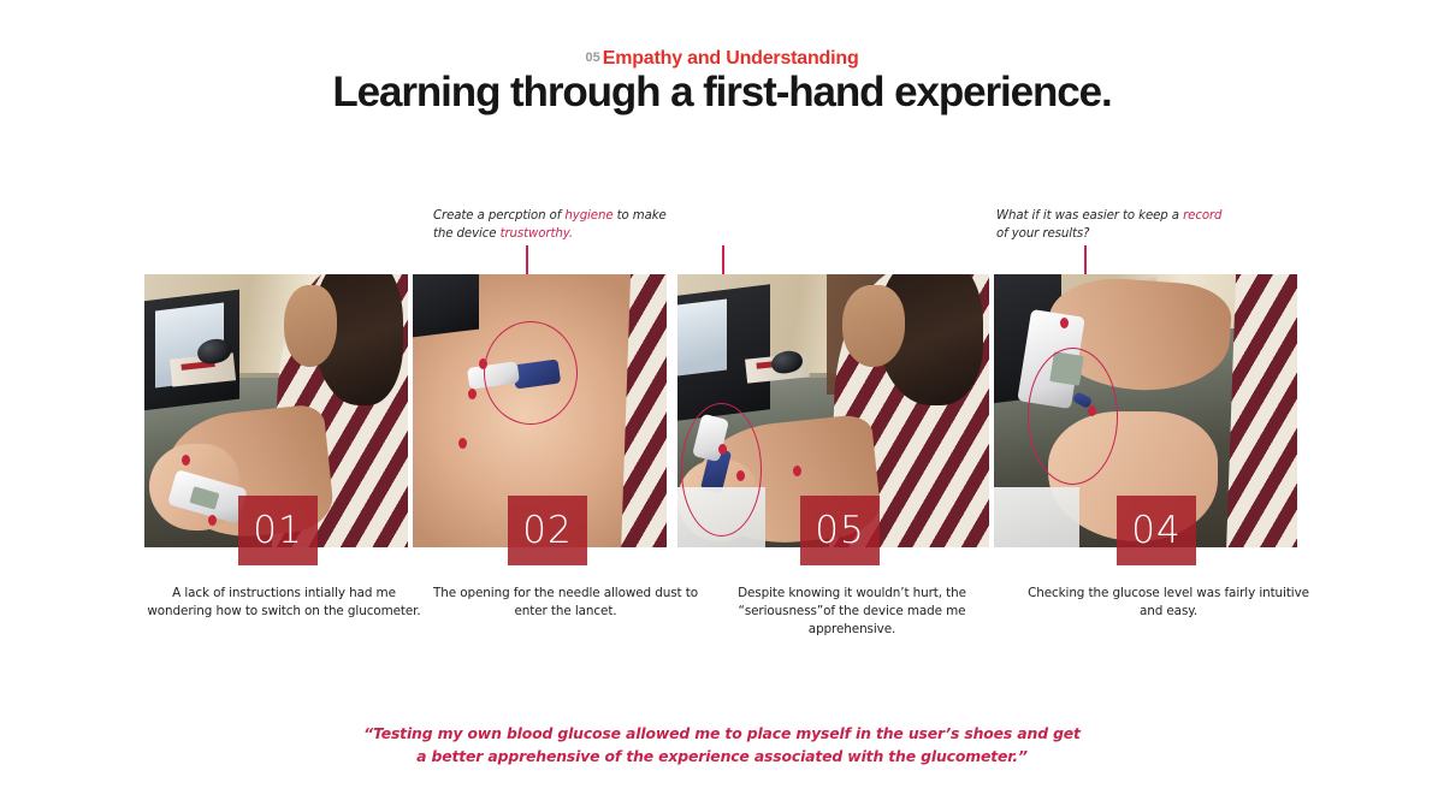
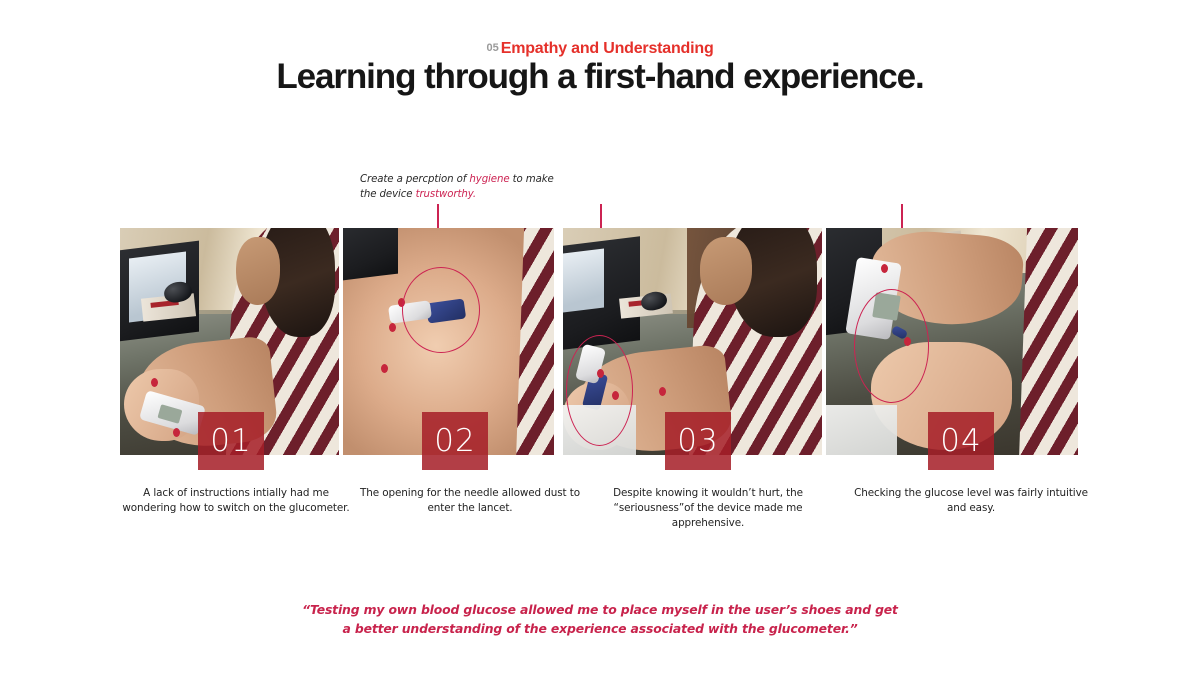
  05 Empathy and Understanding
  Learning through a first-hand experience.
  Create a percption of hygiene to make the device trustworthy.
- What if it was easier to keep a record of your results?
  01
  02
- 05
+ 03
  04
  A lack of instructions intially had me wondering how to switch on the glucometer.
  The opening for the needle allowed dust to enter the lancet.
  Despite knowing it wouldn’t hurt, the “seriousness”of the device made me apprehensive.
  Checking the glucose level was fairly intuitive and easy.
- “Testing my own blood glucose allowed me to place myself in the user’s shoes and get a better apprehensive of the experience associated with the glucometer.”
+ “Testing my own blood glucose allowed me to place myself in the user’s shoes and get a better understanding of the experience associated with the glucometer.”
